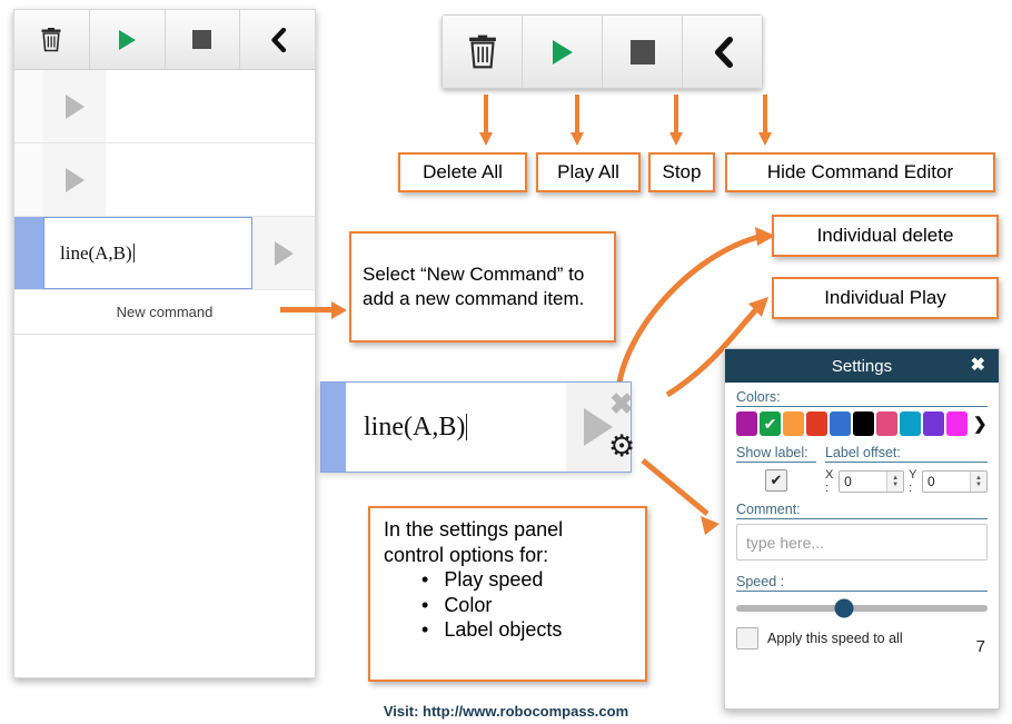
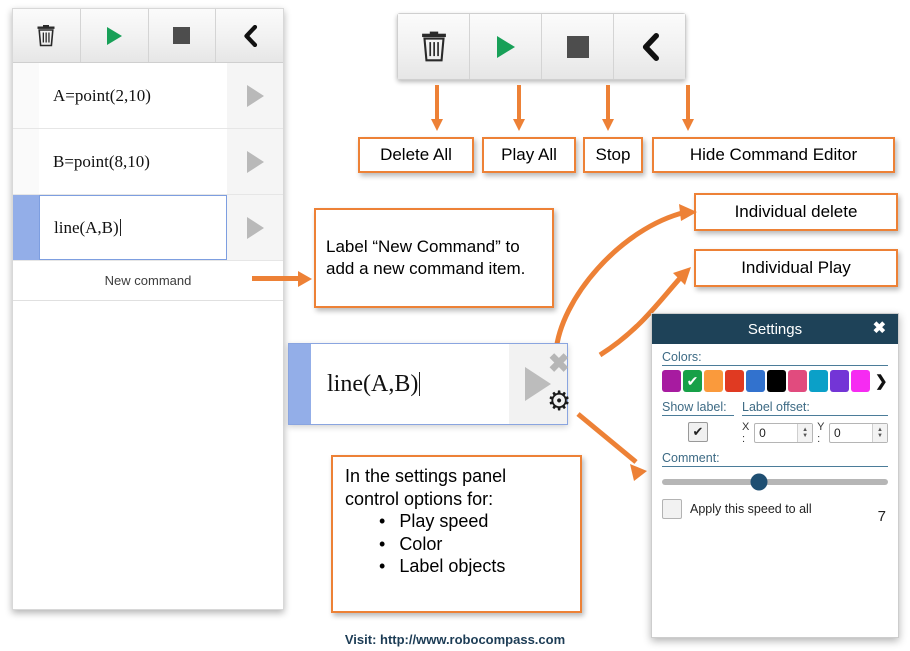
+ A=point(2,10)
+ B=point(8,10)
  line(A,B)
  New command
  Delete All
  Play All
  Stop
  Hide Command Editor
- Select “New Command” to add a new command item.
+ Label “New Command” to add a new command item.
  Individual delete
  Individual Play
  line(A,B)
  ✖
  ⚙
  In the settings panel
  control options for:
  •
  Play speed
  •
  Color
  •
  Label objects
  Settings
  ✖
  Colors:
  ✔
  ❯
  Show label:
  ✔
  Label offset:
  X :
  0
  Y :
  0
  Comment:
- type here...
- Speed :
  Apply this speed to all
  7
  Visit: http://www.robocompass.com
